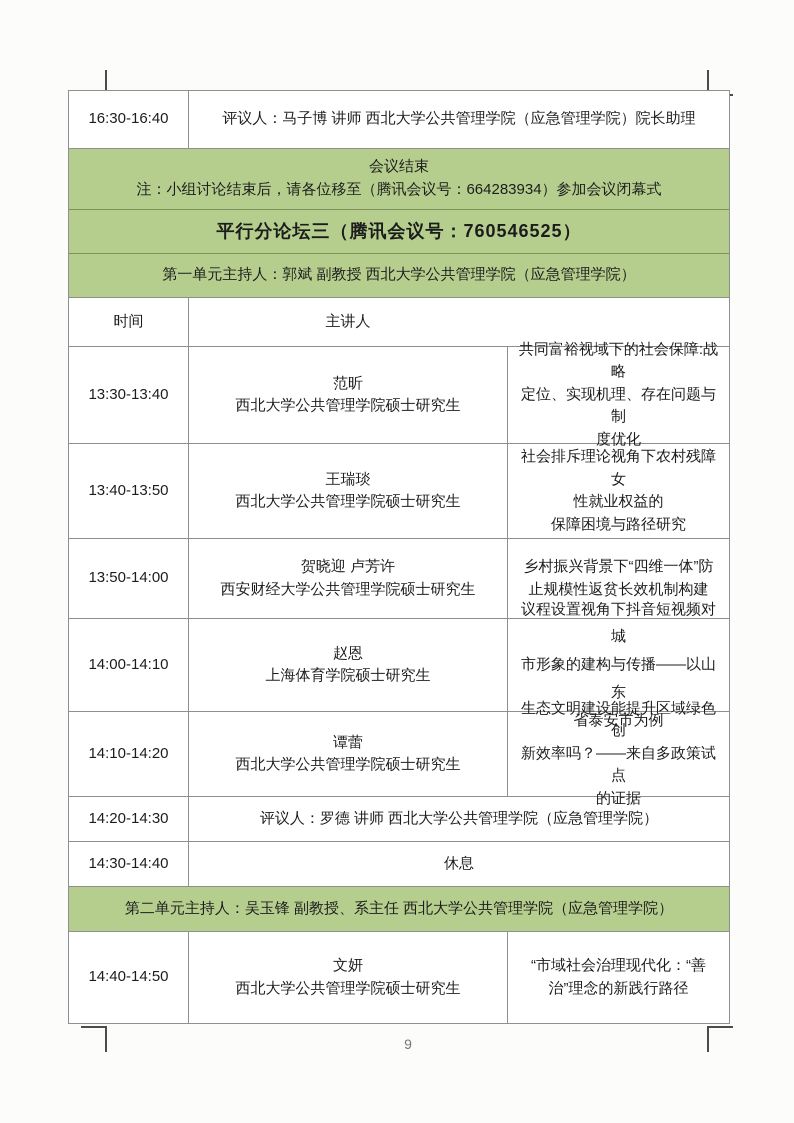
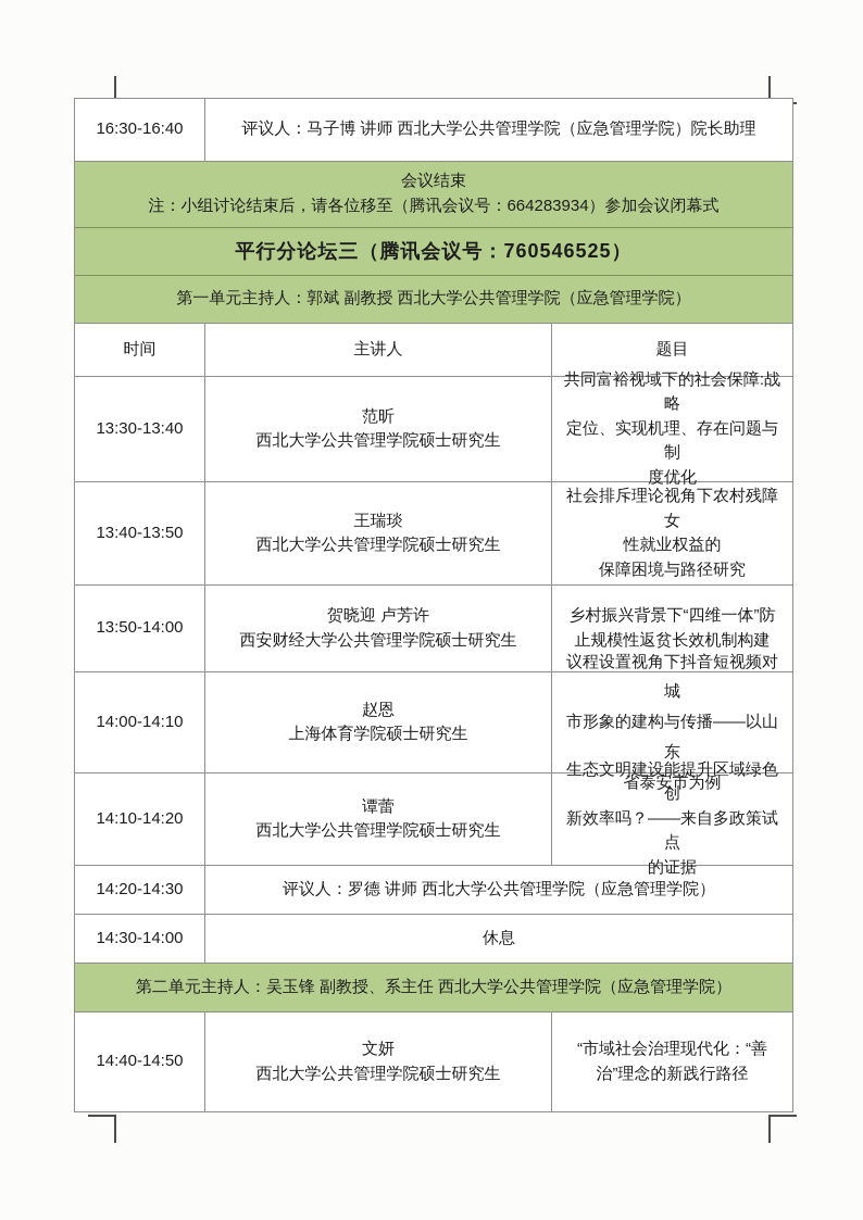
  16:30-16:40
  评议人：马子博 讲师 西北大学公共管理学院（应急管理学院）院长助理
  会议结束
  注：小组讨论结束后，请各位移至（腾讯会议号：664283934）参加会议闭幕式
  平行分论坛三（腾讯会议号：760546525）
  第一单元主持人：郭斌 副教授 西北大学公共管理学院（应急管理学院）
  时间
  主讲人
+ 题目
  13:30-13:40
  范昕
  西北大学公共管理学院硕士研究生
  共同富裕视域下的社会保障:战略
  定位、实现机理、存在问题与制
  度优化
  13:40-13:50
  王瑞琰
  西北大学公共管理学院硕士研究生
  社会排斥理论视角下农村残障女
  性就业权益的
  保障困境与路径研究
  13:50-14:00
  贺晓迎 卢芳许
  西安财经大学公共管理学院硕士研究生
  乡村振兴背景下“四维一体”防
  止规模性返贫长效机制构建
  14:00-14:10
  赵恩
  上海体育学院硕士研究生
  议程设置视角下抖音短视频对城
  市形象的建构与传播——以山东
  14:10-14:20
  谭蕾
  西北大学公共管理学院硕士研究生
  生态文明建设能提升区域绿色创
  新效率吗？——来自多政策试点
  14:20-14:30
  评议人：罗德 讲师 西北大学公共管理学院（应急管理学院）
- 14:30-14:40
+ 14:30-14:00
  休息
  第二单元主持人：吴玉锋 副教授、系主任 西北大学公共管理学院（应急管理学院）
  14:40-14:50
  文妍
  西北大学公共管理学院硕士研究生
  “市域社会治理现代化：“善
  治”理念的新践行路径
- 9
